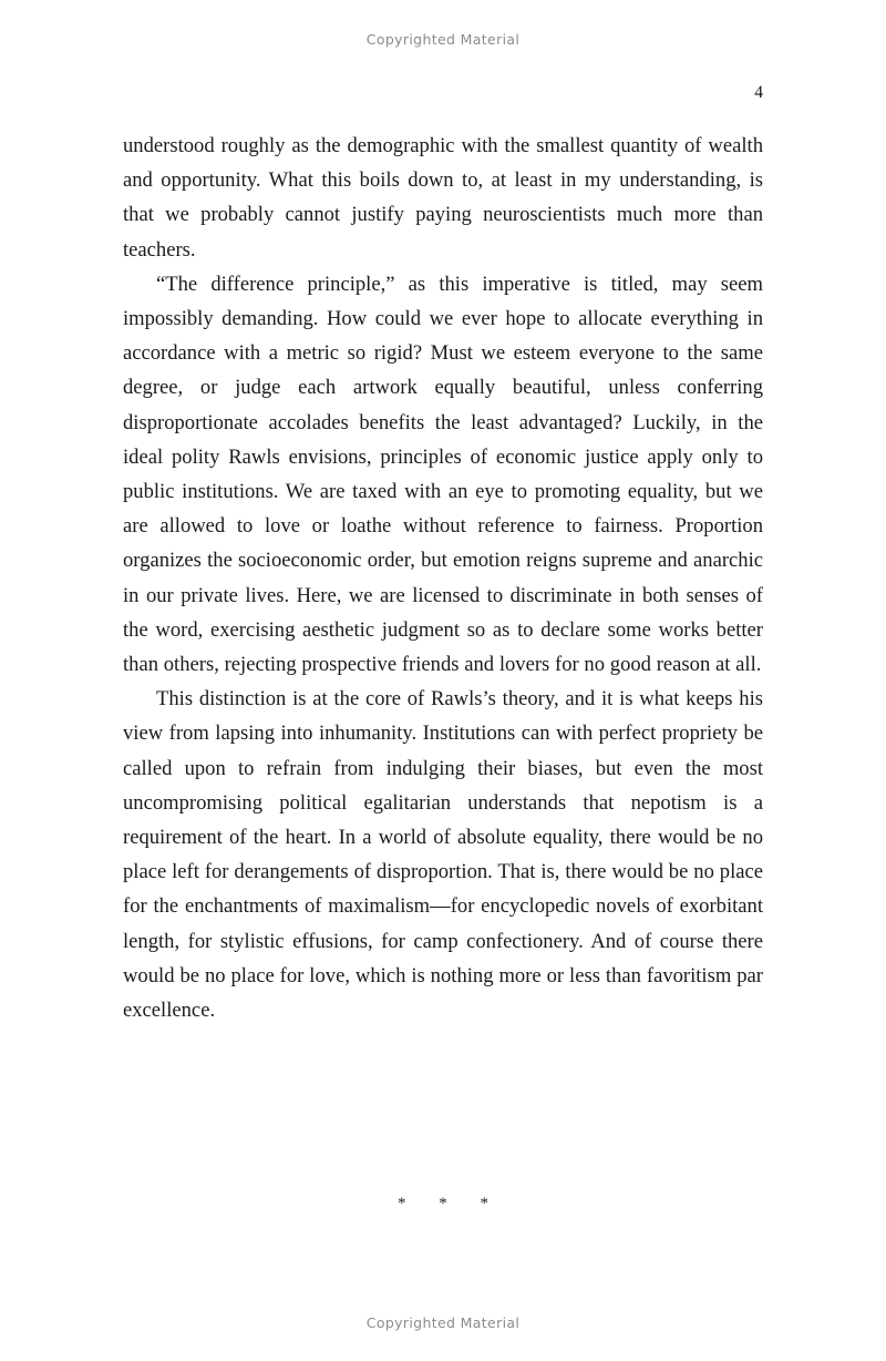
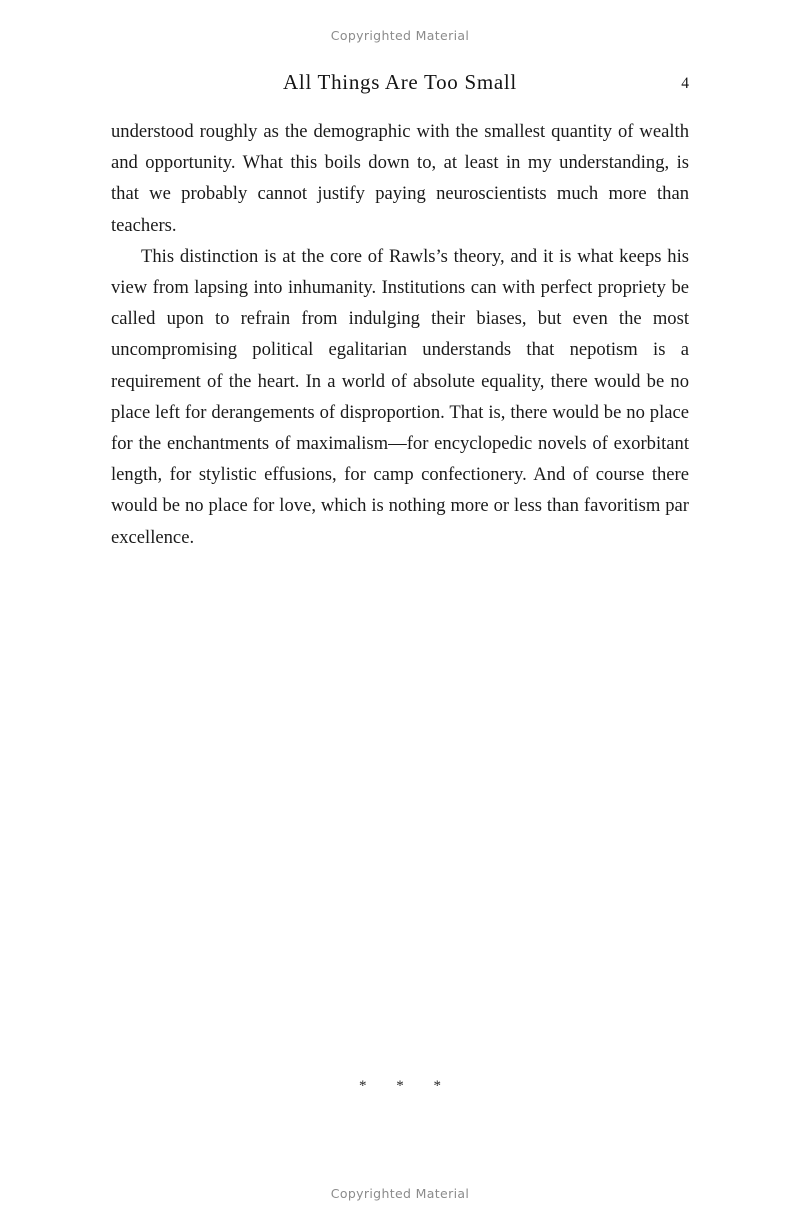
  Copyrighted Material
+ All Things Are Too Small
  4
  understood roughly as the demographic with the smallest quantity of wealth and opportunity. What this boils down to, at least in my understanding, is that we probably cannot justify paying neuroscientists much more than teachers.
- “The difference principle,” as this imperative is titled, may seem impossibly demanding. How could we ever hope to allocate everything in accordance with a metric so rigid? Must we esteem everyone to the same degree, or judge each artwork equally beautiful, unless conferring disproportionate accolades benefits the least advantaged? Luckily, in the ideal polity Rawls envisions, principles of economic justice apply only to public institutions. We are taxed with an eye to promoting equality, but we are allowed to love or loathe without reference to fairness. Proportion organizes the socioeconomic order, but emotion reigns supreme and anarchic in our private lives. Here, we are licensed to discriminate in both senses of the word, exercising aesthetic judgment so as to declare some works better than others, rejecting prospective friends and lovers for no good reason at all.
  This distinction is at the core of Rawls’s theory, and it is what keeps his view from lapsing into inhumanity. Institutions can with perfect propriety be called upon to refrain from indulging their biases, but even the most uncompromising political egalitarian understands that nepotism is a requirement of the heart. In a world of absolute equality, there would be no place left for derangements of disproportion. That is, there would be no place for the enchantments of maximalism—for encyclopedic novels of exorbitant length, for stylistic effusions, for camp confectionery. And of course there would be no place for love, which is nothing more or less than favoritism par excellence.
  * * *
  Copyrighted Material
